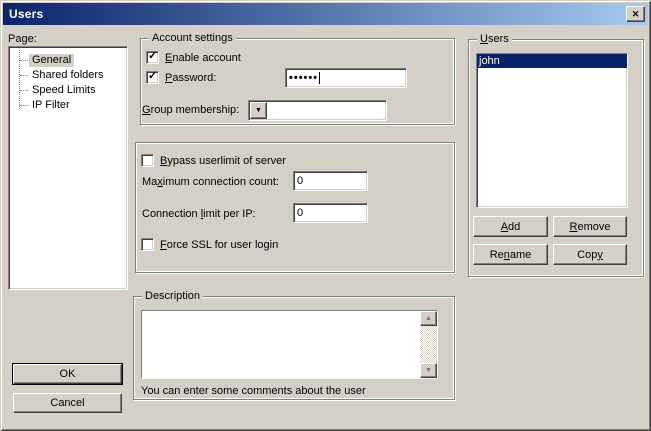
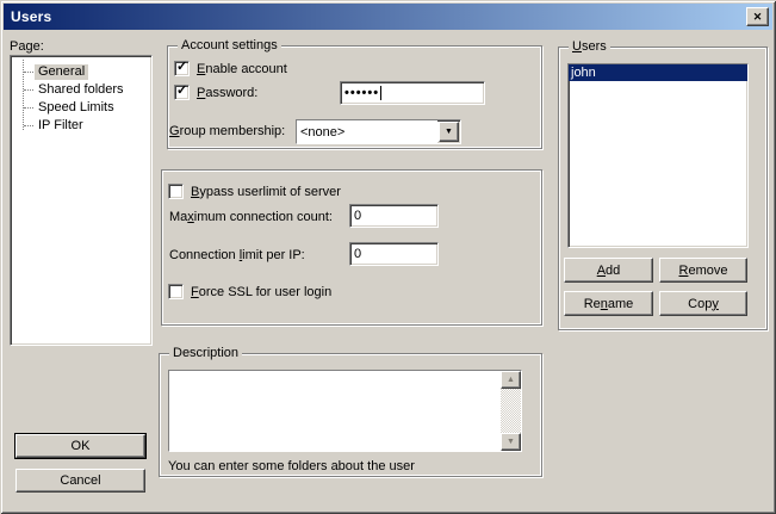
  Users
  ✕
  Page:
  General
  Shared folders
  Speed Limits
  IP Filter
  OK
  Cancel
  Account settings
  ✓
  Enable account
  ✓
  Password:
  ••••••
  Group membership:
+ <none>
  Bypass userlimit of server
  Maximum connection count:
  0
  Connection limit per IP:
  0
  Force SSL for user login
  Description
- You can enter some comments about the user
+ You can enter some folders about the user
  Users
  john
  Add
  Remove
  Rename
  Copy
